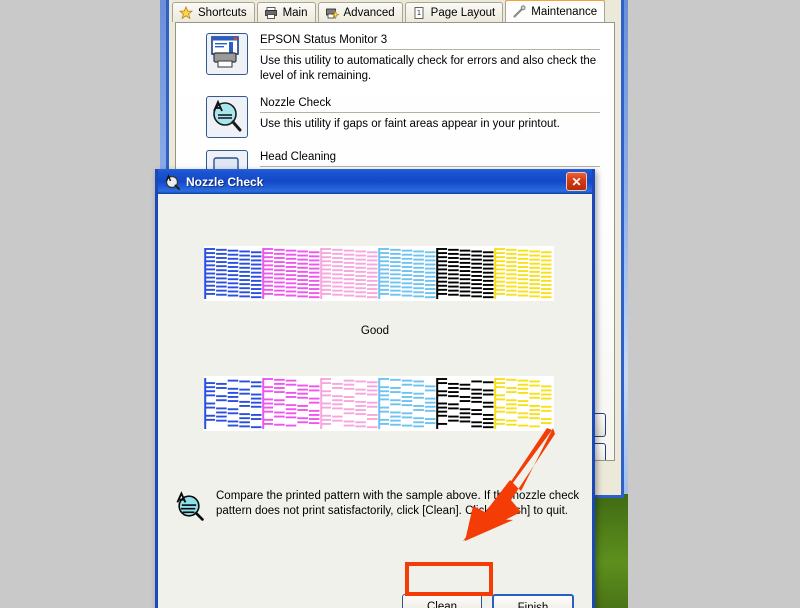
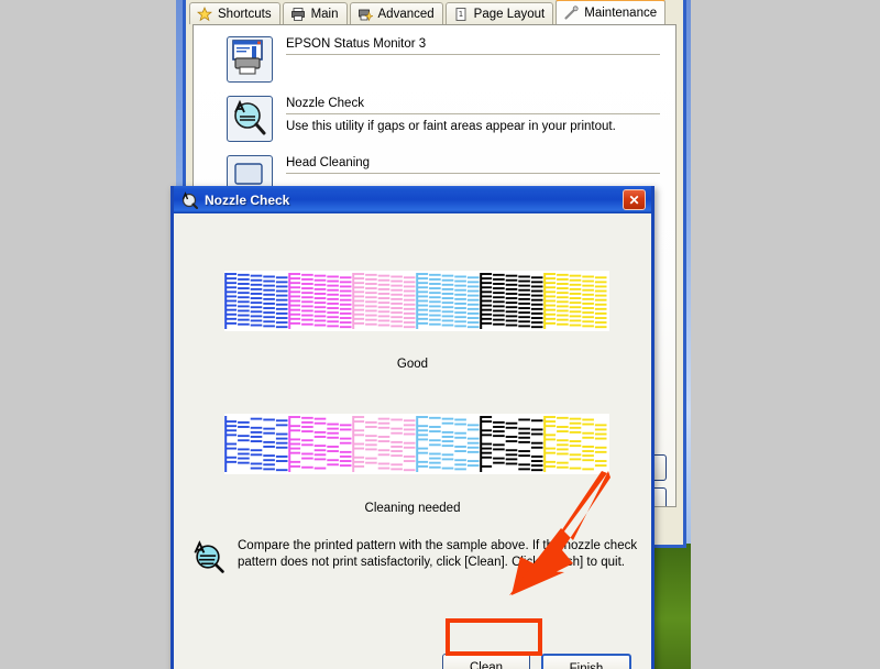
  Shortcuts
  Main
  Advanced
  1
  Page Layout
  Maintenance
  EPSON Status Monitor 3
- Use this utility to automatically check for errors and also check the level of ink remaining.
  Nozzle Check
  Use this utility if gaps or faint areas appear in your printout.
  Head Cleaning
  Nozzle Check
  ✕
  Good
+ Cleaning needed
  Compare the printed pattern with the sample above. If t nozzle check pattern does not print satisfactorily, click [Clean]. Ch] to quit.
  Clean
